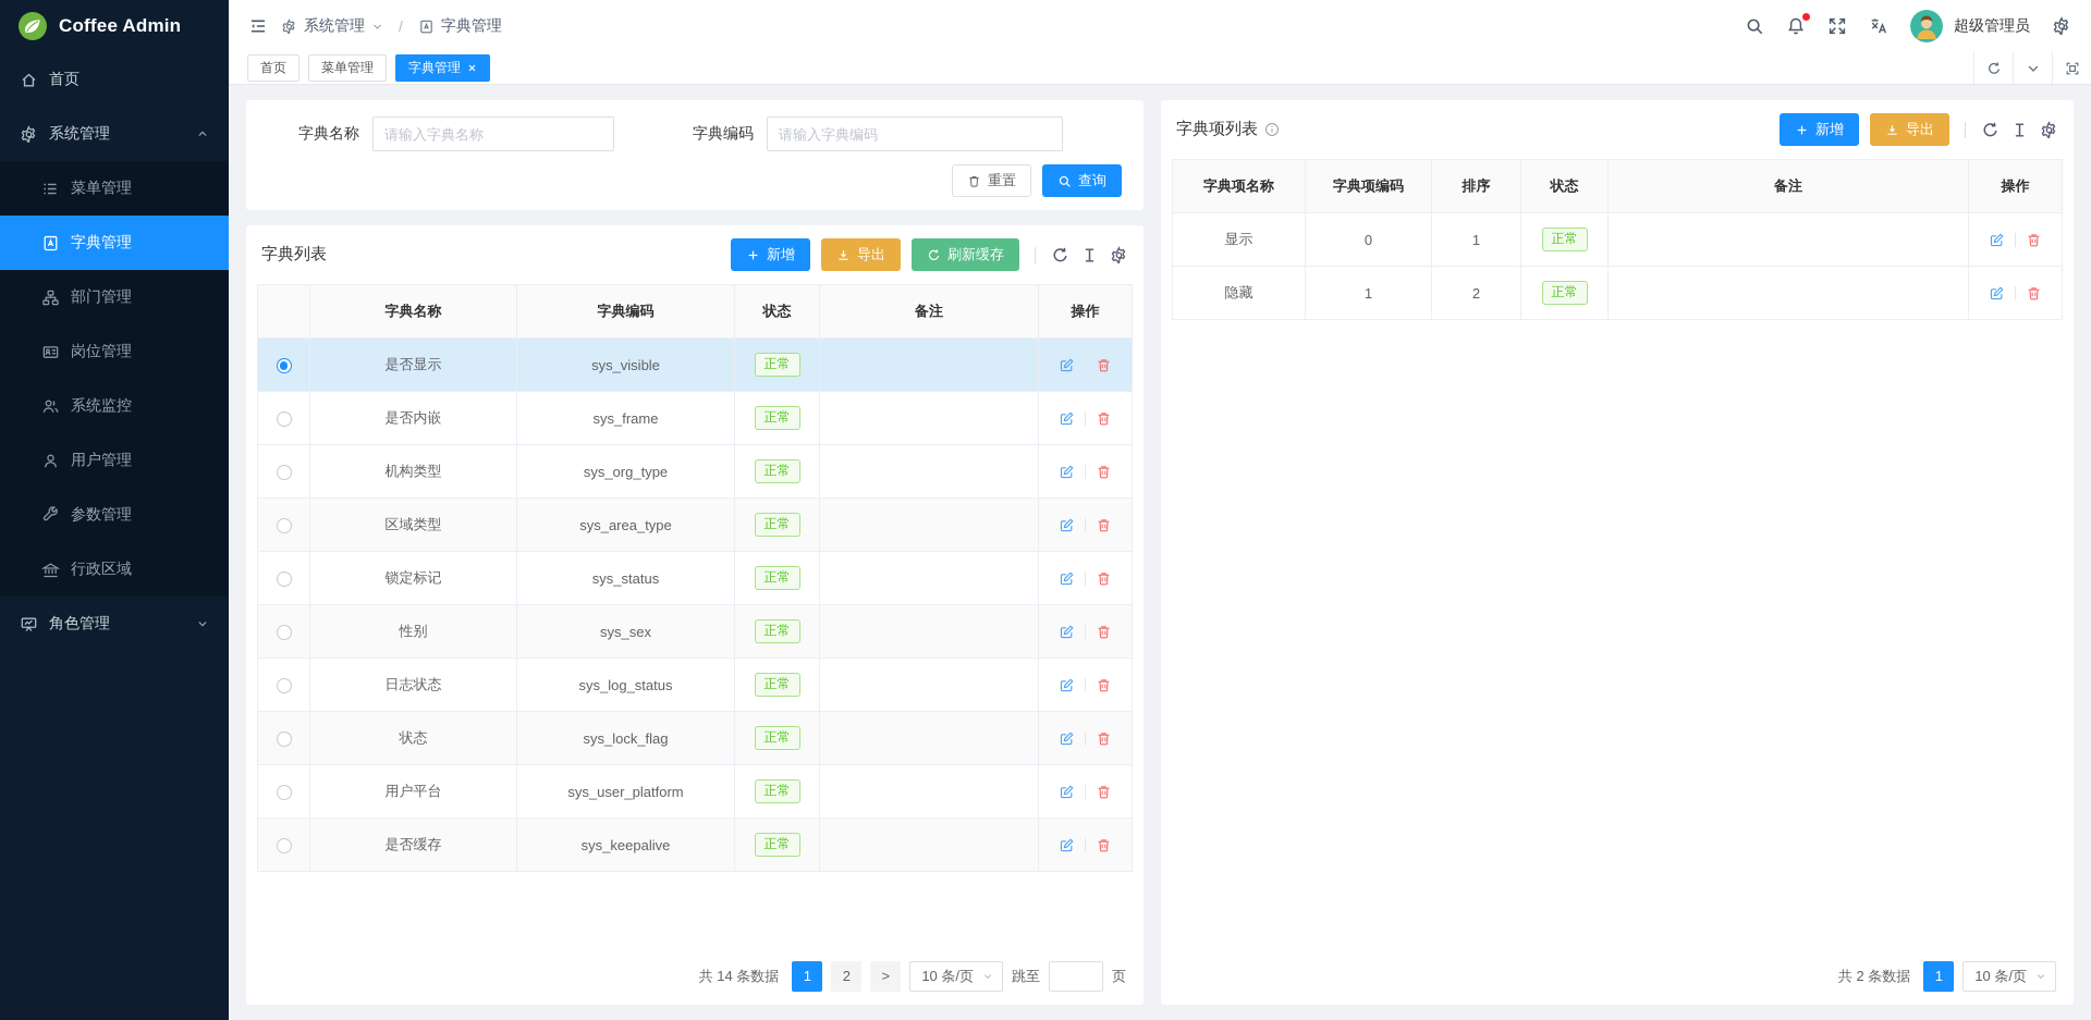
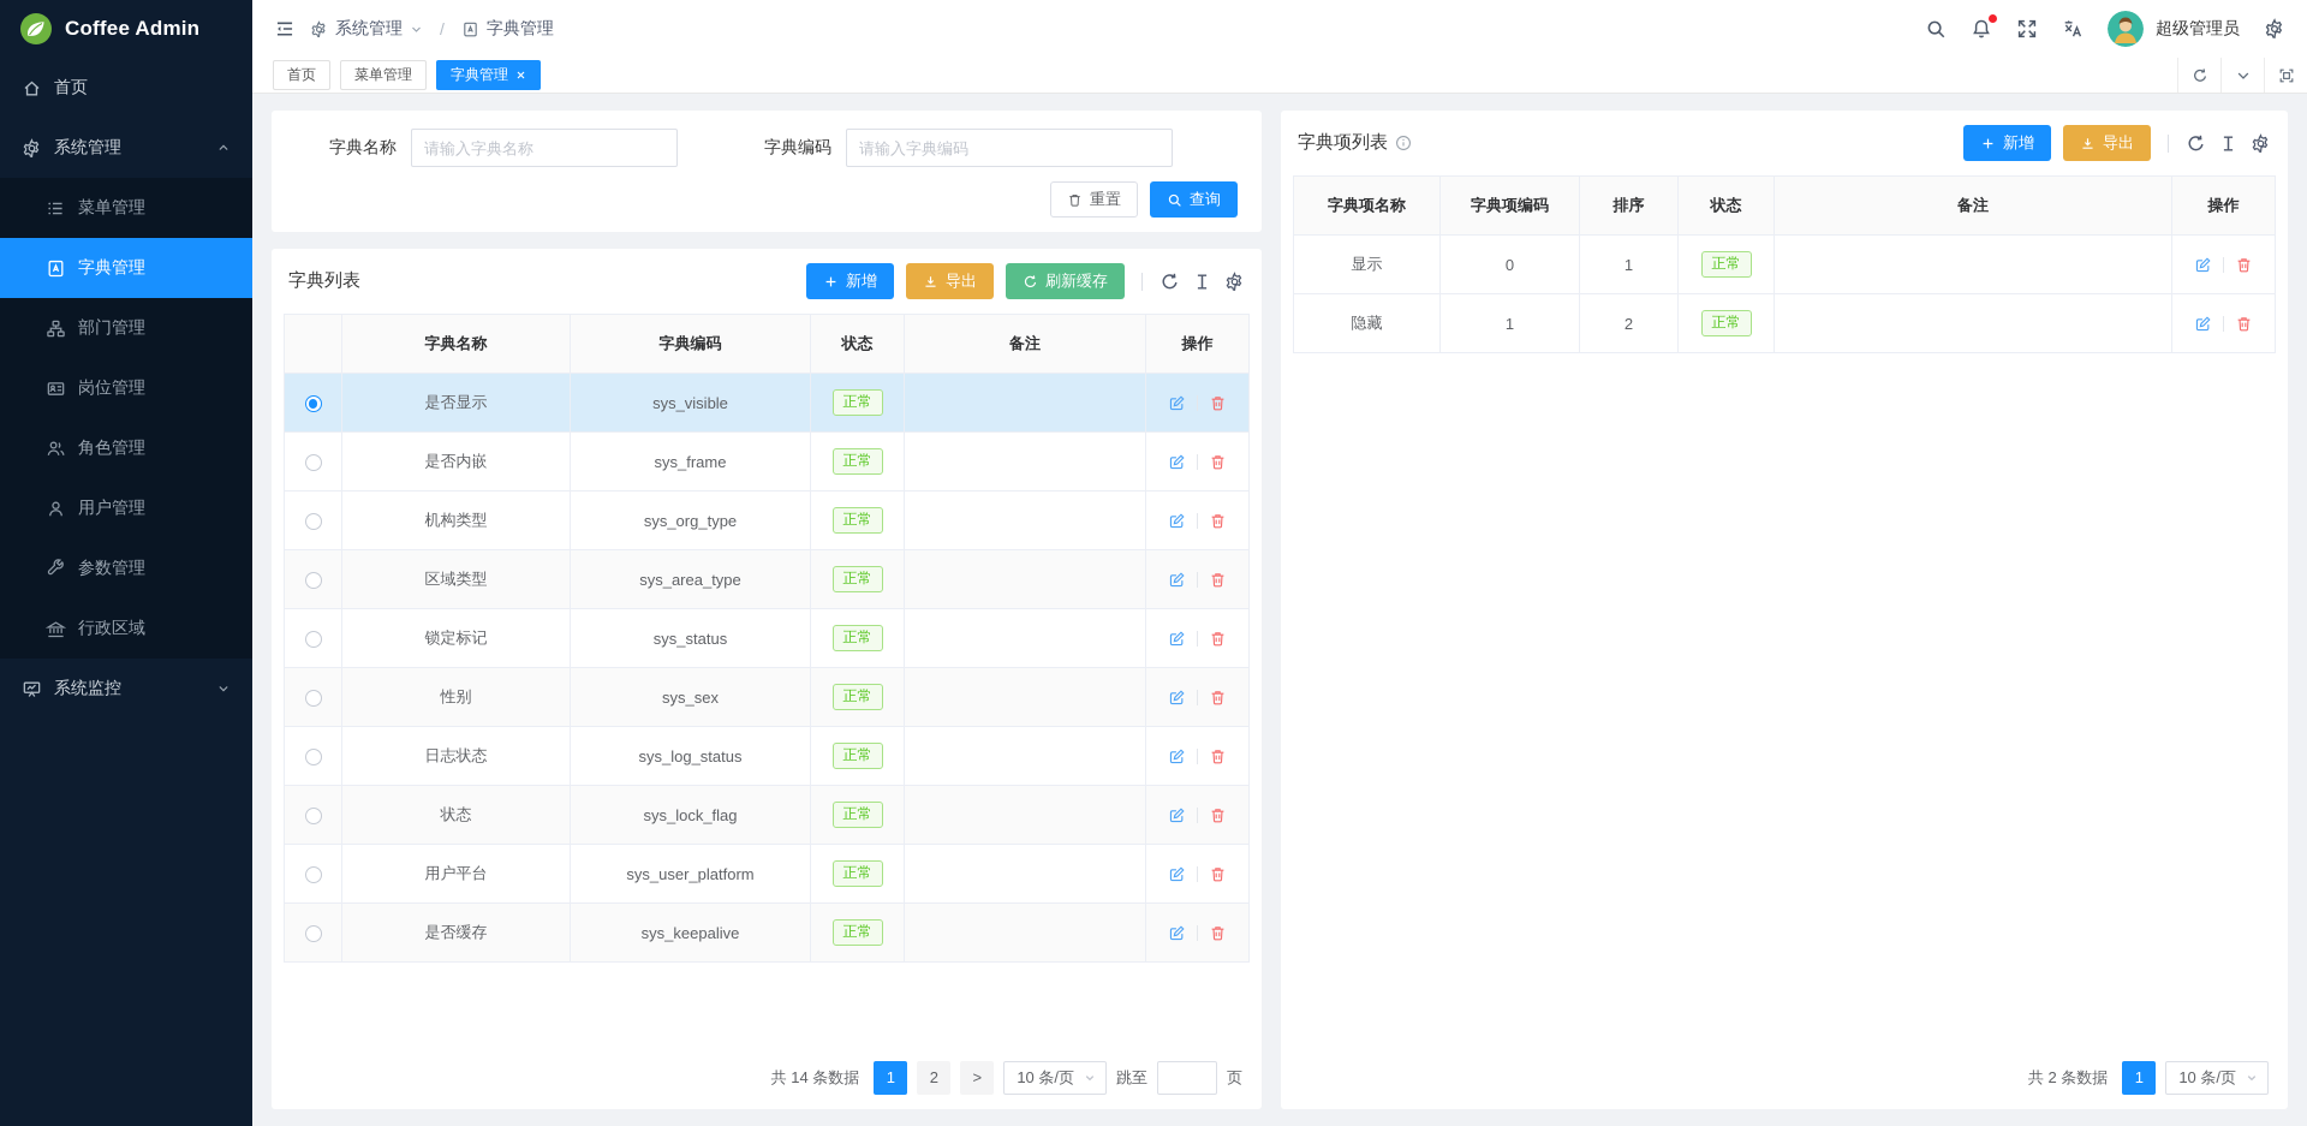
  Coffee Admin
  首页
  系统管理
  菜单管理
  字典管理
  部门管理
  岗位管理
- 系统监控
+ 角色管理
  用户管理
  参数管理
  行政区域
- 角色管理
+ 系统监控
  系统管理
  /
  字典管理
  超级管理员
  首页
  菜单管理
  字典管理
  字典名称
  请输入字典名称
  字典编码
  请输入字典编码
  重置
  查询
  字典列表
  新增
  导出
  刷新缓存
  	字典名称	字典编码	状态	备注	操作
  	是否显示	sys_visible	正常
  	是否内嵌	sys_frame	正常
  	机构类型	sys_org_type	正常
  	区域类型	sys_area_type	正常
  	锁定标记	sys_status	正常
  	性别	sys_sex	正常
  	日志状态	sys_log_status	正常
  	状态	sys_lock_flag	正常
  	用户平台	sys_user_platform	正常
  	是否缓存	sys_keepalive	正常
  共 14 条数据
  1
  2
  >
  10 条/页
  跳至
  页
  字典项列表
  新增
  导出
  字典项名称	字典项编码	排序	状态	备注	操作
  显示	0	1	正常
  隐藏	1	2	正常
  共 2 条数据
  1
  10 条/页
